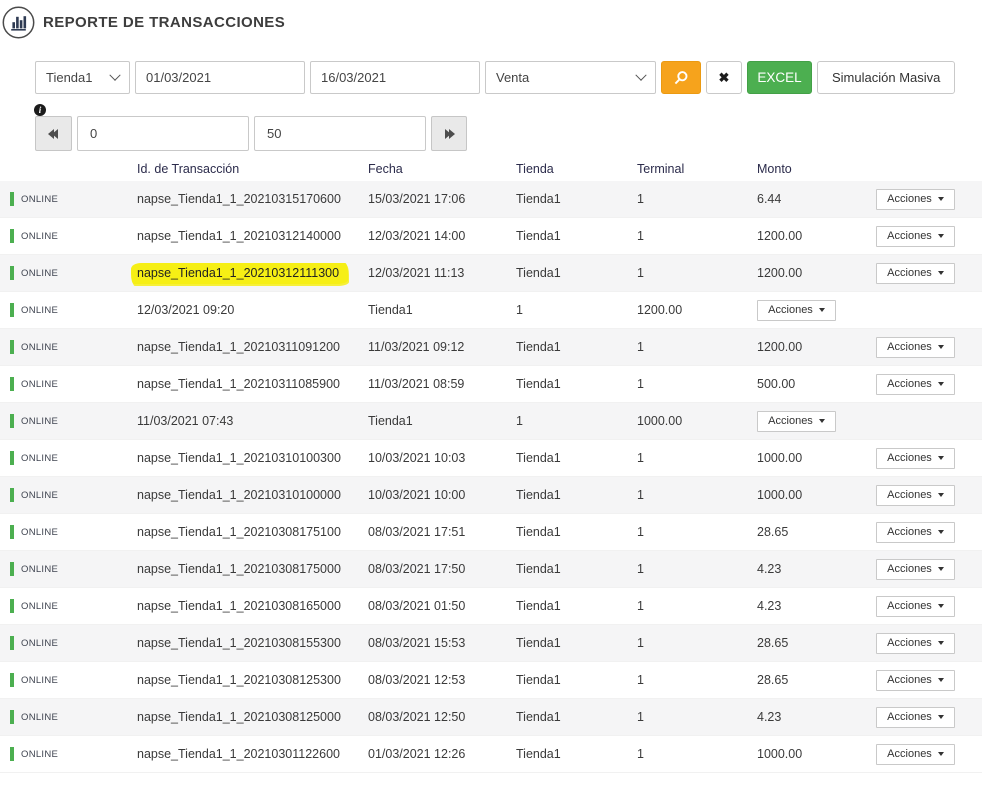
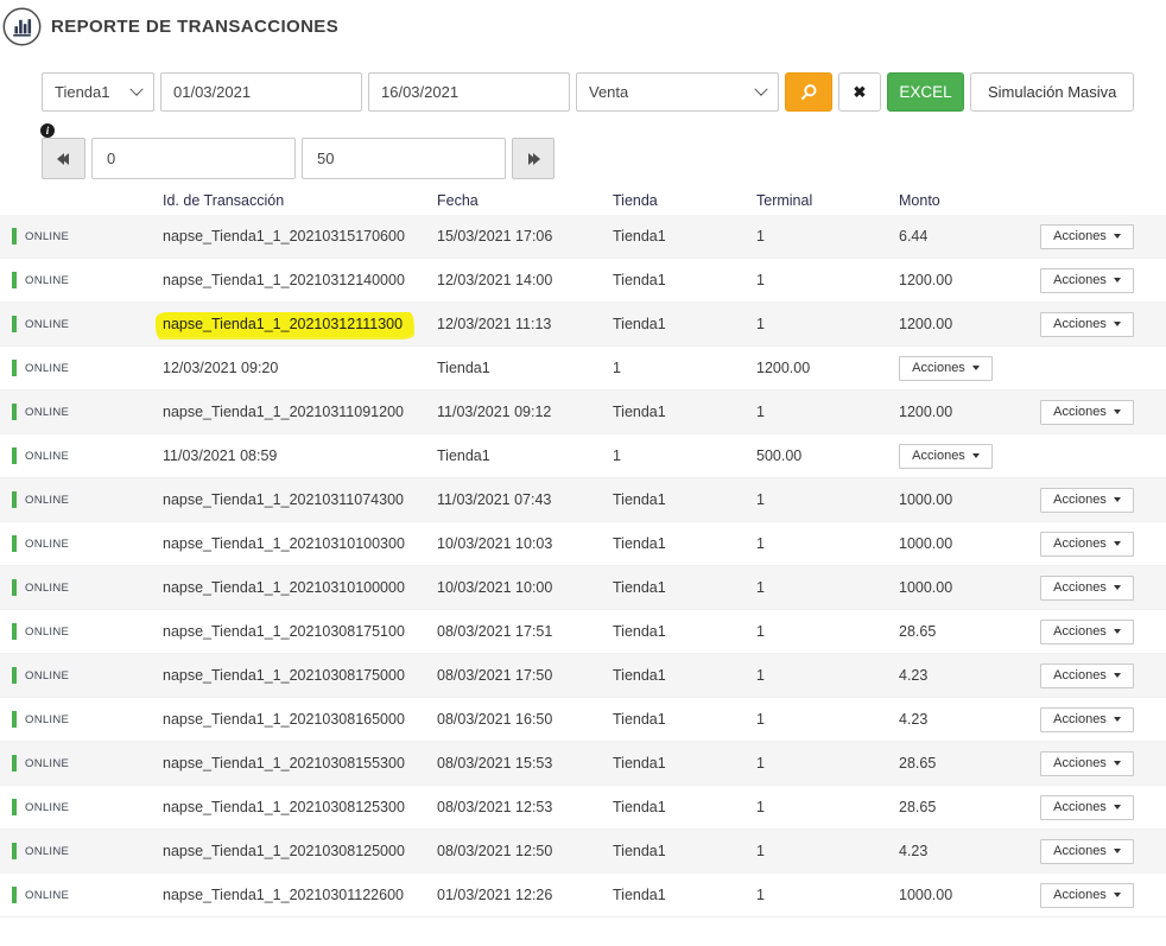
  REPORTE DE TRANSACCIONES
  Tienda1
  01/03/2021
  16/03/2021
  Venta
  ✖
  EXCEL
  Simulación Masiva
  i
  0
  50
  Id. de Transacción
  Fecha
  Tienda
  Terminal
  Monto
  ONLINE
  napse_Tienda1_1_20210315170600
  15/03/2021 17:06
  Tienda1
  1
  6.44
  Acciones
  ONLINE
  napse_Tienda1_1_20210312140000
  12/03/2021 14:00
  Tienda1
  1
  1200.00
  Acciones
  ONLINE
  napse_Tienda1_1_20210312111300
  12/03/2021 11:13
  Tienda1
  1
  1200.00
  Acciones
  ONLINE
  12/03/2021 09:20
  Tienda1
  1
  1200.00
  Acciones
  ONLINE
  napse_Tienda1_1_20210311091200
  11/03/2021 09:12
  Tienda1
  1
  1200.00
  Acciones
  ONLINE
- napse_Tienda1_1_20210311085900
  11/03/2021 08:59
  Tienda1
  1
  500.00
  Acciones
  ONLINE
+ napse_Tienda1_1_20210311074300
  11/03/2021 07:43
  Tienda1
  1
  1000.00
  Acciones
  ONLINE
  napse_Tienda1_1_20210310100300
  10/03/2021 10:03
  Tienda1
  1
  1000.00
  Acciones
  ONLINE
  napse_Tienda1_1_20210310100000
  10/03/2021 10:00
  Tienda1
  1
  1000.00
  Acciones
  ONLINE
  napse_Tienda1_1_20210308175100
  08/03/2021 17:51
  Tienda1
  1
  28.65
  Acciones
  ONLINE
  napse_Tienda1_1_20210308175000
  08/03/2021 17:50
  Tienda1
  1
  4.23
  Acciones
  ONLINE
  napse_Tienda1_1_20210308165000
- 08/03/2021 01:50
+ 08/03/2021 16:50
  Tienda1
  1
  4.23
  Acciones
  ONLINE
  napse_Tienda1_1_20210308155300
  08/03/2021 15:53
  Tienda1
  1
  28.65
  Acciones
  ONLINE
  napse_Tienda1_1_20210308125300
  08/03/2021 12:53
  Tienda1
  1
  28.65
  Acciones
  ONLINE
  napse_Tienda1_1_20210308125000
  08/03/2021 12:50
  Tienda1
  1
  4.23
  Acciones
  ONLINE
  napse_Tienda1_1_20210301122600
  01/03/2021 12:26
  Tienda1
  1
  1000.00
  Acciones
